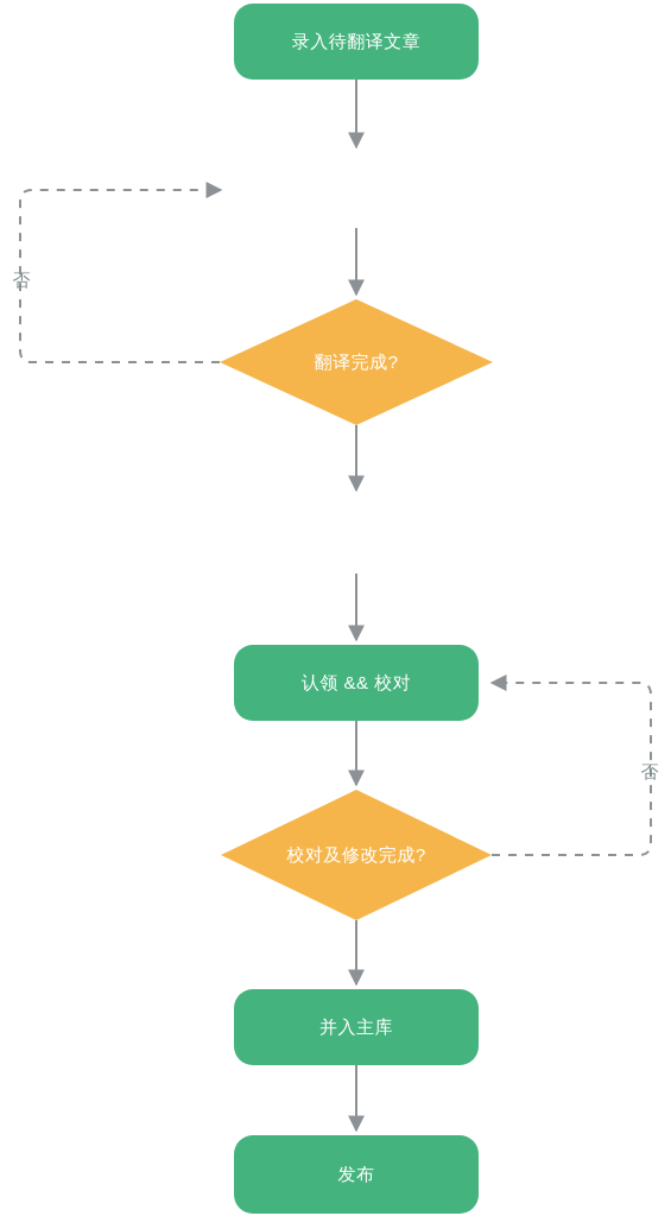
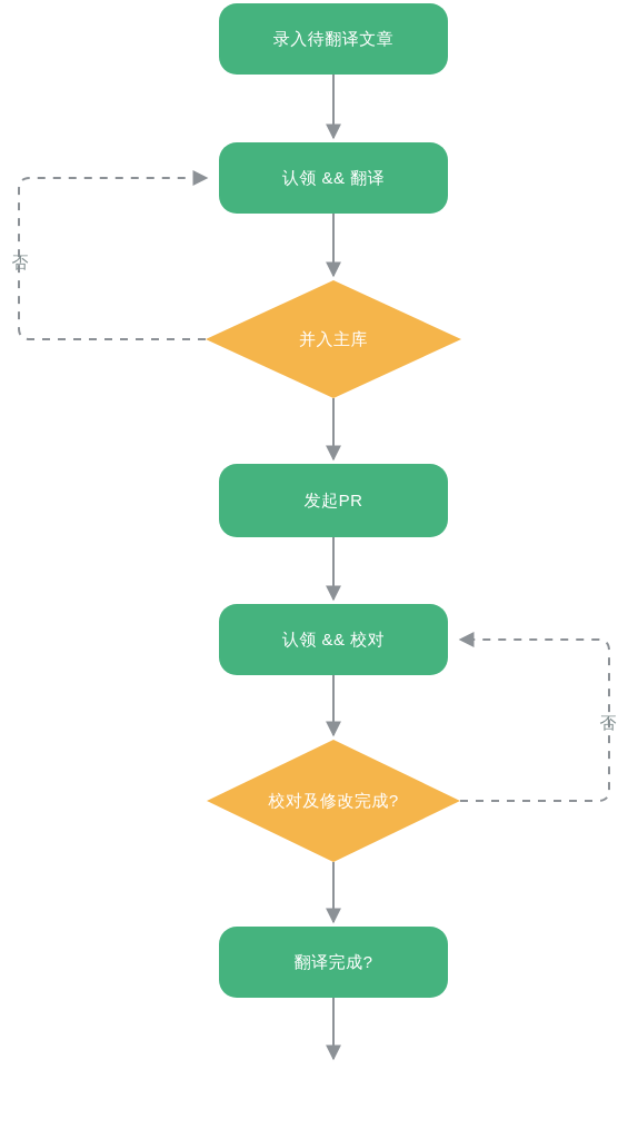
  否
  否
  录入待翻译文章
+ 认领 && 翻译
- 翻译完成?
+ 并入主库
+ 发起PR
  认领 && 校对
  校对及修改完成?
- 并入主库
+ 翻译完成?
- 发布
